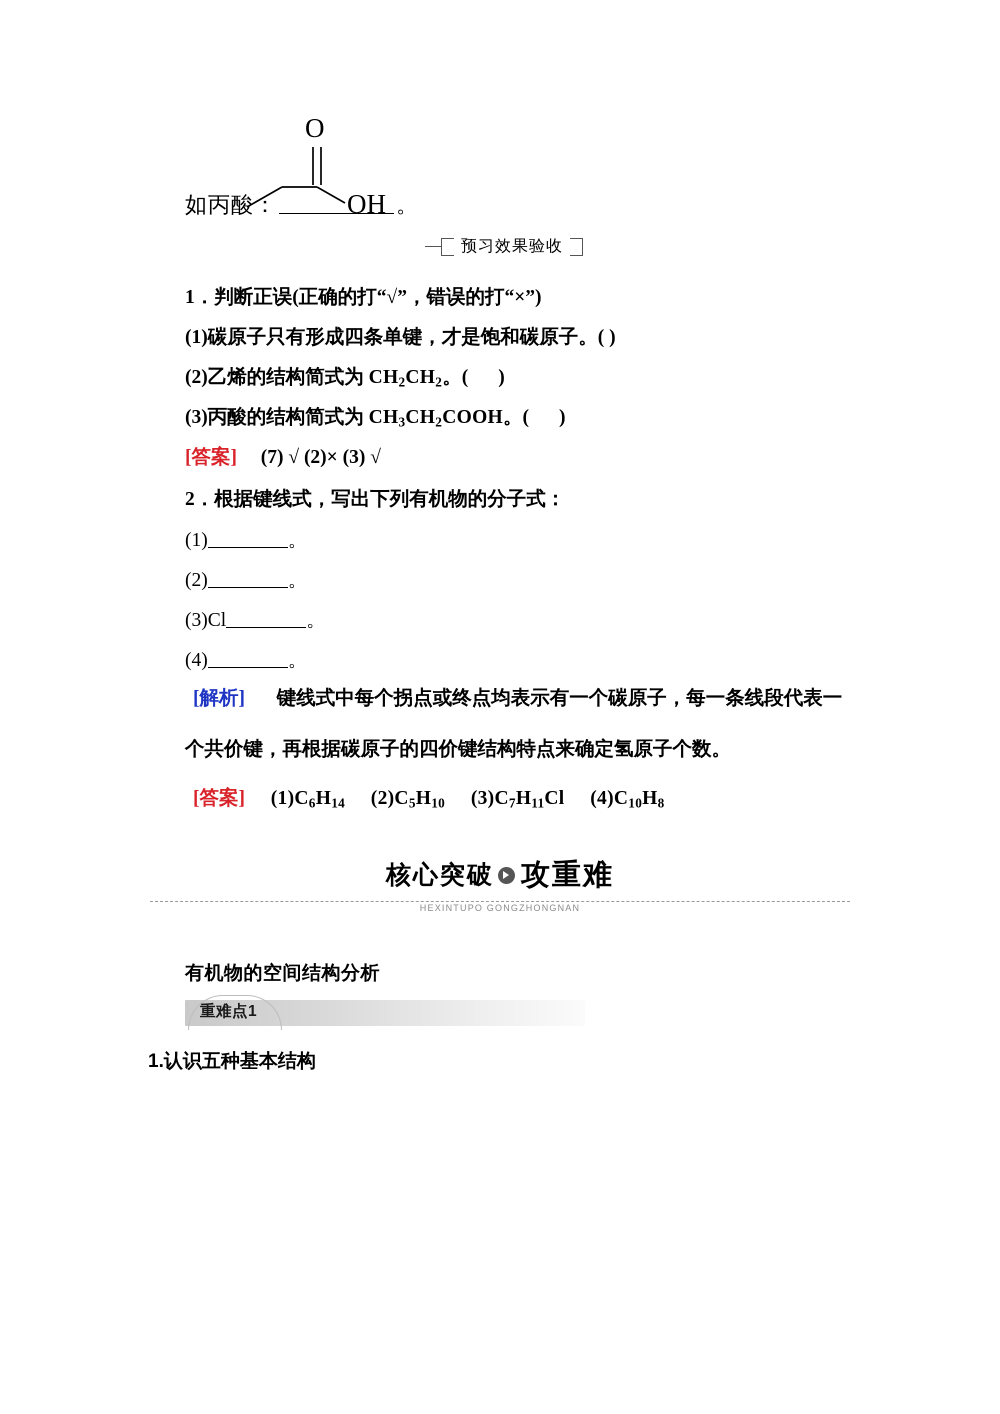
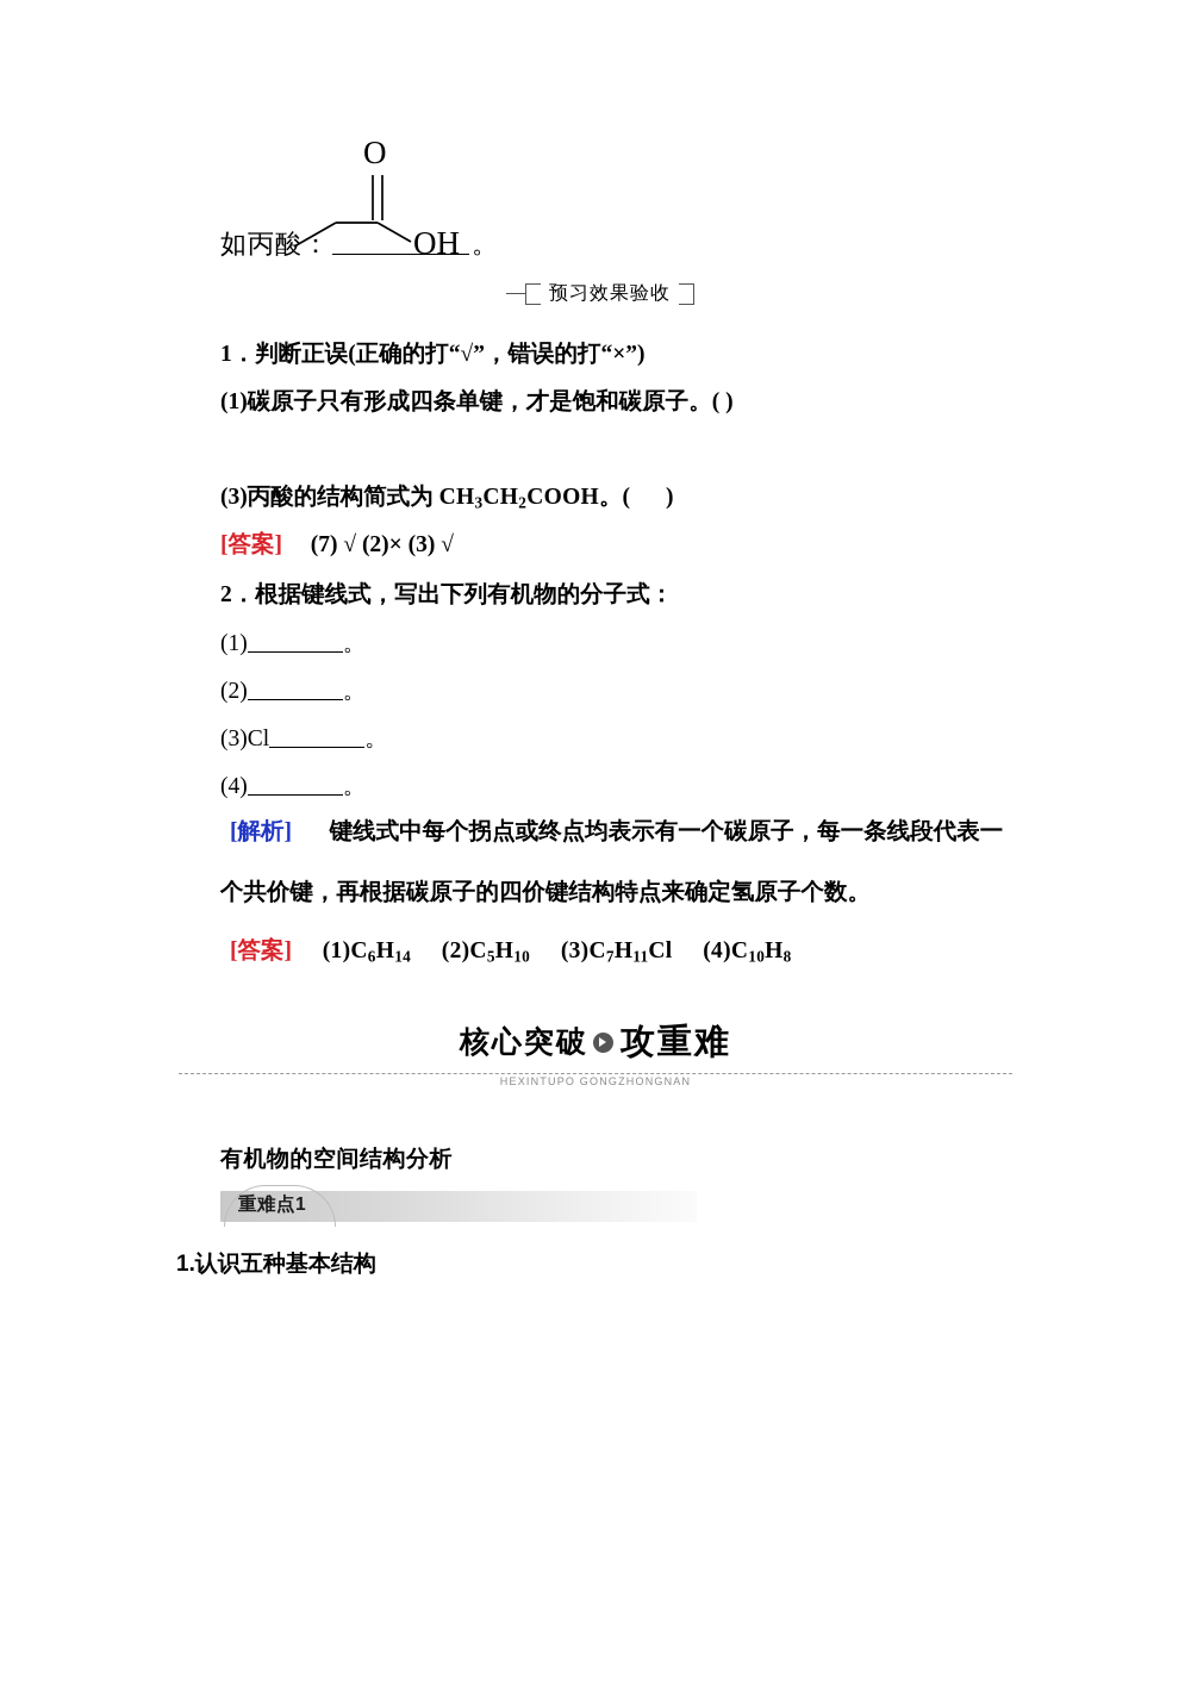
  O
  OH
  如丙酸： 。
  预习效果验收
  1．判断正误(正确的打“√”，错误的打“×”)
  (1)碳原子只有形成四条单键，才是饱和碳原子。( )
- (2)乙烯的结构简式为 CH2CH2。( )
  (3)丙酸的结构简式为 CH3CH2COOH。( )
  [答案] (7) √ (2)× (3) √
  2．根据键线式，写出下列有机物的分子式：
  (1) 。
  (2) 。
  (3)Cl 。
  (4) 。
  [解析] 键线式中每个拐点或终点均表示有一个碳原子，每一条线段代表一
  个共价键，再根据碳原子的四价键结构特点来确定氢原子个数。
  [答案] (1)C6H14 (2)C5H10 (3)C7H11Cl (4)C10H8
  核心突破
  攻重难
  HEXINTUPO GONGZHONGNAN
  有机物的空间结构分析
  重难点1
  1.认识五种基本结构
